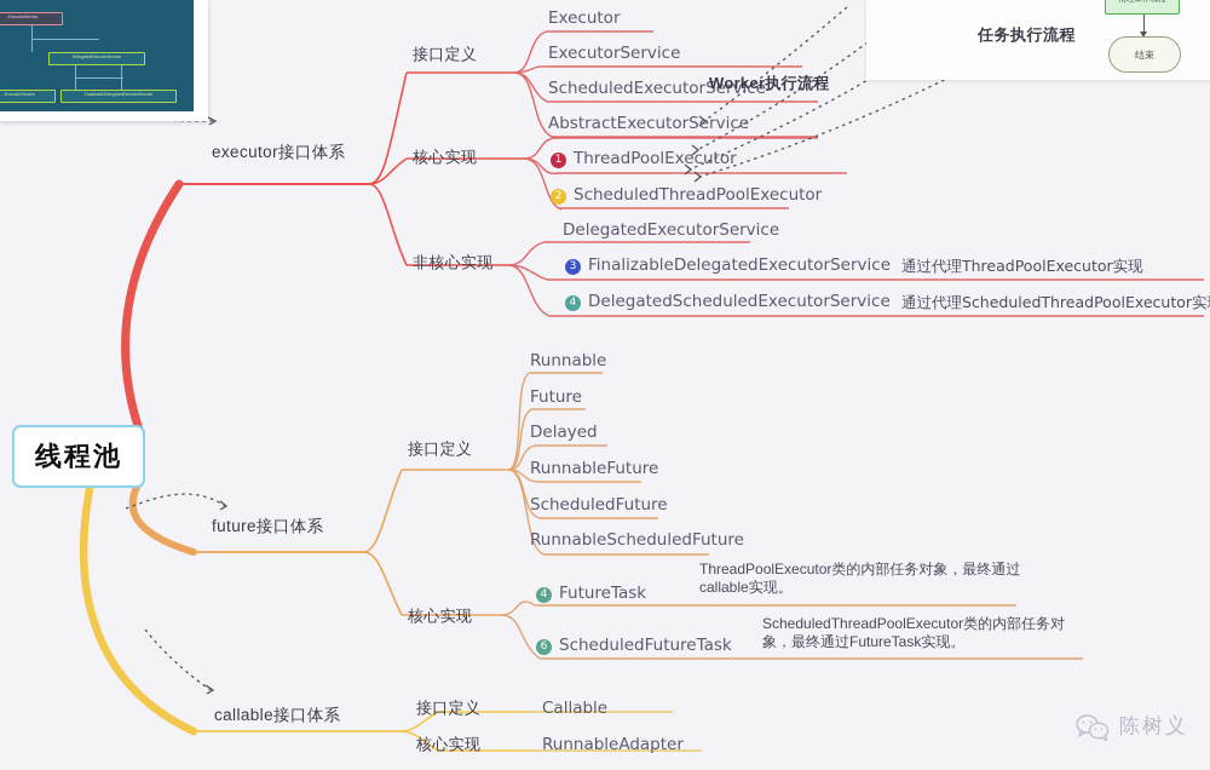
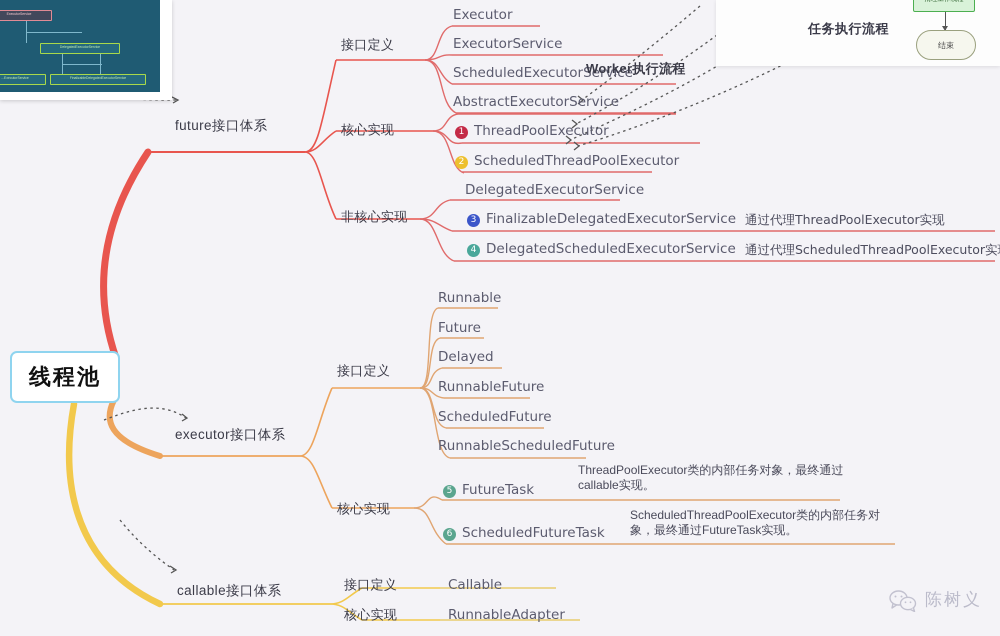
  线程池
- executor接口体系
+ future接口体系
  接口定义
  核心实现
  非核心实现
  Executor
  ExecutorService
  ScheduledExecutorService
  AbstractExecutorService
  1 ThreadPoolExecutor
  2 ScheduledThreadPoolExecutor
  DelegatedExecutorService
  3 FinalizableDelegatedExecutorService
  4 DelegatedScheduledExecutorService
  通过代理ThreadPoolExecutor实现
  通过代理ScheduledThreadPoolExecutor实
- future接口体系
+ executor接口体系
  接口定义
  核心实现
  Runnable
  Future
  Delayed
  RunnableFuture
  ScheduledFuture
  RunnableScheduledFuture
- 4 FutureTask
+ 5 FutureTask
  6 ScheduledFutureTask
  ThreadPoolExecutor类的内部任务对象，最终通过callable实现。
  ScheduledThreadPoolExecutor类的内部任务对象，最终通过FutureTask实现。
  callable接口体系
  接口定义
  核心实现
  Callable
  RunnableAdapter
  Worker执行流程
  任务执行流程
  结束
  陈树义
